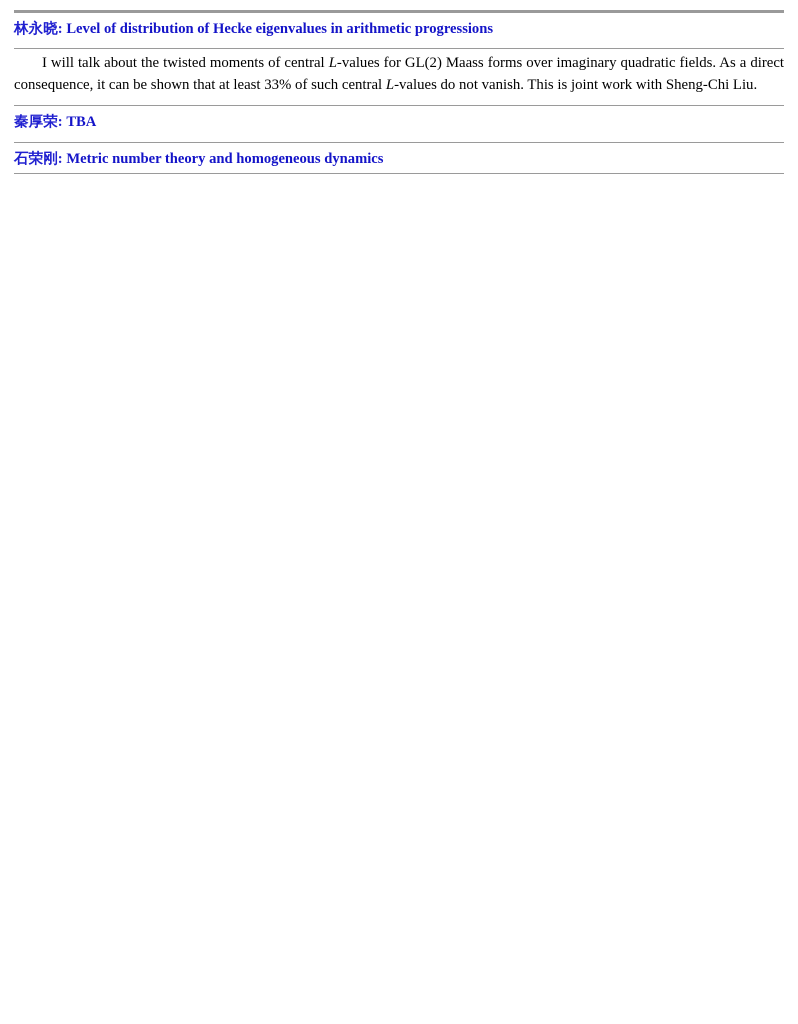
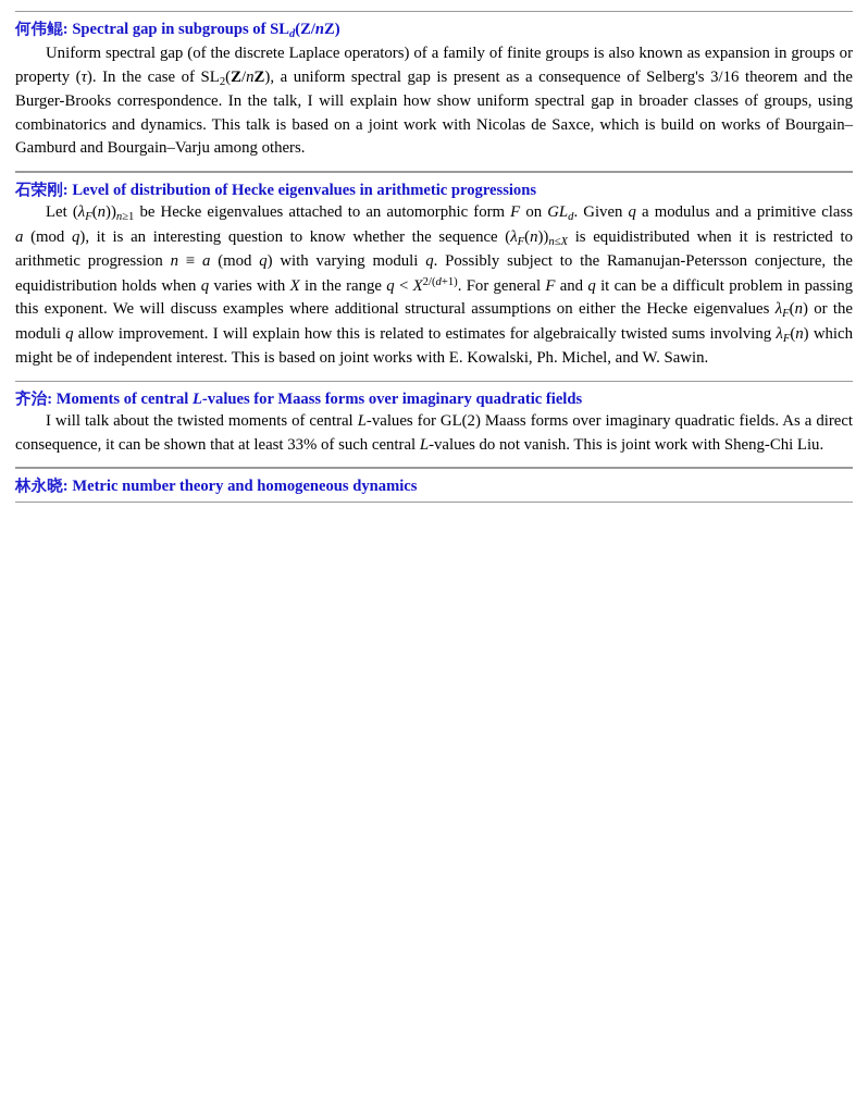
+ 何伟鲲: Spectral gap in subgroups of SLd(Z/nZ)
+ Uniform spectral gap (of the discrete Laplace operators) of a family of finite groups is also known as expansion in groups or property (τ). In the case of SL2(Z/nZ), a uniform spectral gap is present as a consequence of Selberg's 3/16 theorem and the Burger-Brooks correspondence. In the talk, I will explain how show uniform spectral gap in broader classes of groups, using combinatorics and dynamics. This talk is based on a joint work with Nicolas de Saxce, which is build on works of Bourgain–Gamburd and Bourgain–Varju among others.
- 林永晓: Level of distribution of Hecke eigenvalues in arithmetic progressions
+ 石荣刚: Level of distribution of Hecke eigenvalues in arithmetic progressions
+ Let (λF(n))n≥1 be Hecke eigenvalues attached to an automorphic form F on GLd. Given q a modulus and a primitive class a (mod q), it is an interesting question to know whether the sequence (λF(n))n≤X is equidistributed when it is restricted to arithmetic progression n ≡ a (mod q) with varying moduli q. Possibly subject to the Ramanujan-Petersson conjecture, the equidistribution holds when q varies with X in the range q < X2/(d+1). For general F and q it can be a difficult problem in passing this exponent. We will discuss examples where additional structural assumptions on either the Hecke eigenvalues λF(n) or the moduli q allow improvement. I will explain how this is related to estimates for algebraically twisted sums involving λF(n) which might be of independent interest. This is based on joint works with E. Kowalski, Ph. Michel, and W. Sawin.
+ 齐治: Moments of central L-values for Maass forms over imaginary quadratic fields
  I will talk about the twisted moments of central L-values for GL(2) Maass forms over imaginary quadratic fields. As a direct consequence, it can be shown that at least 33% of such central L-values do not vanish. This is joint work with Sheng-Chi Liu.
- 秦厚荣: TBA
- 石荣刚: Metric number theory and homogeneous dynamics
+ 林永晓: Metric number theory and homogeneous dynamics
